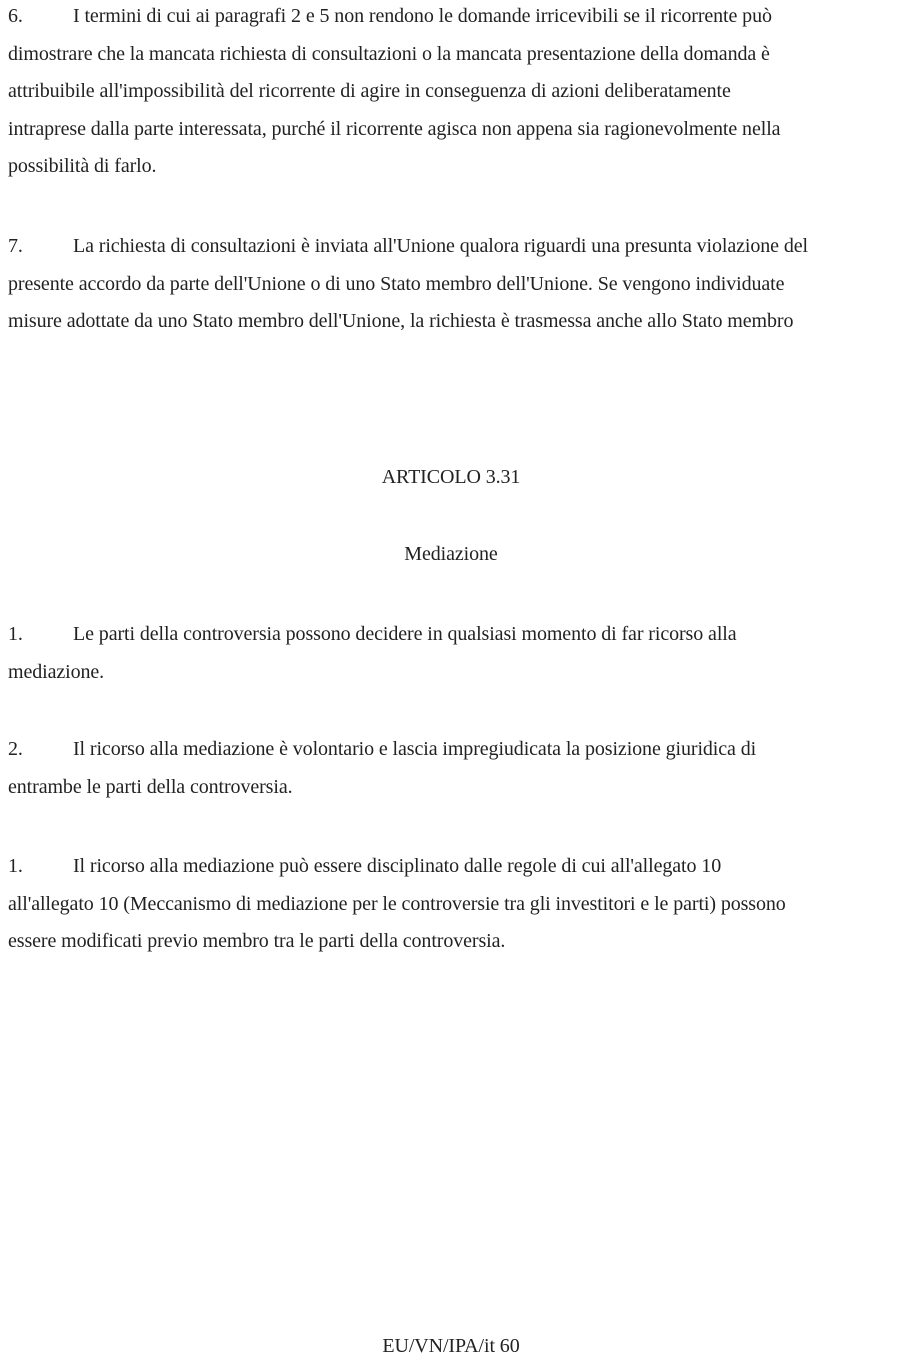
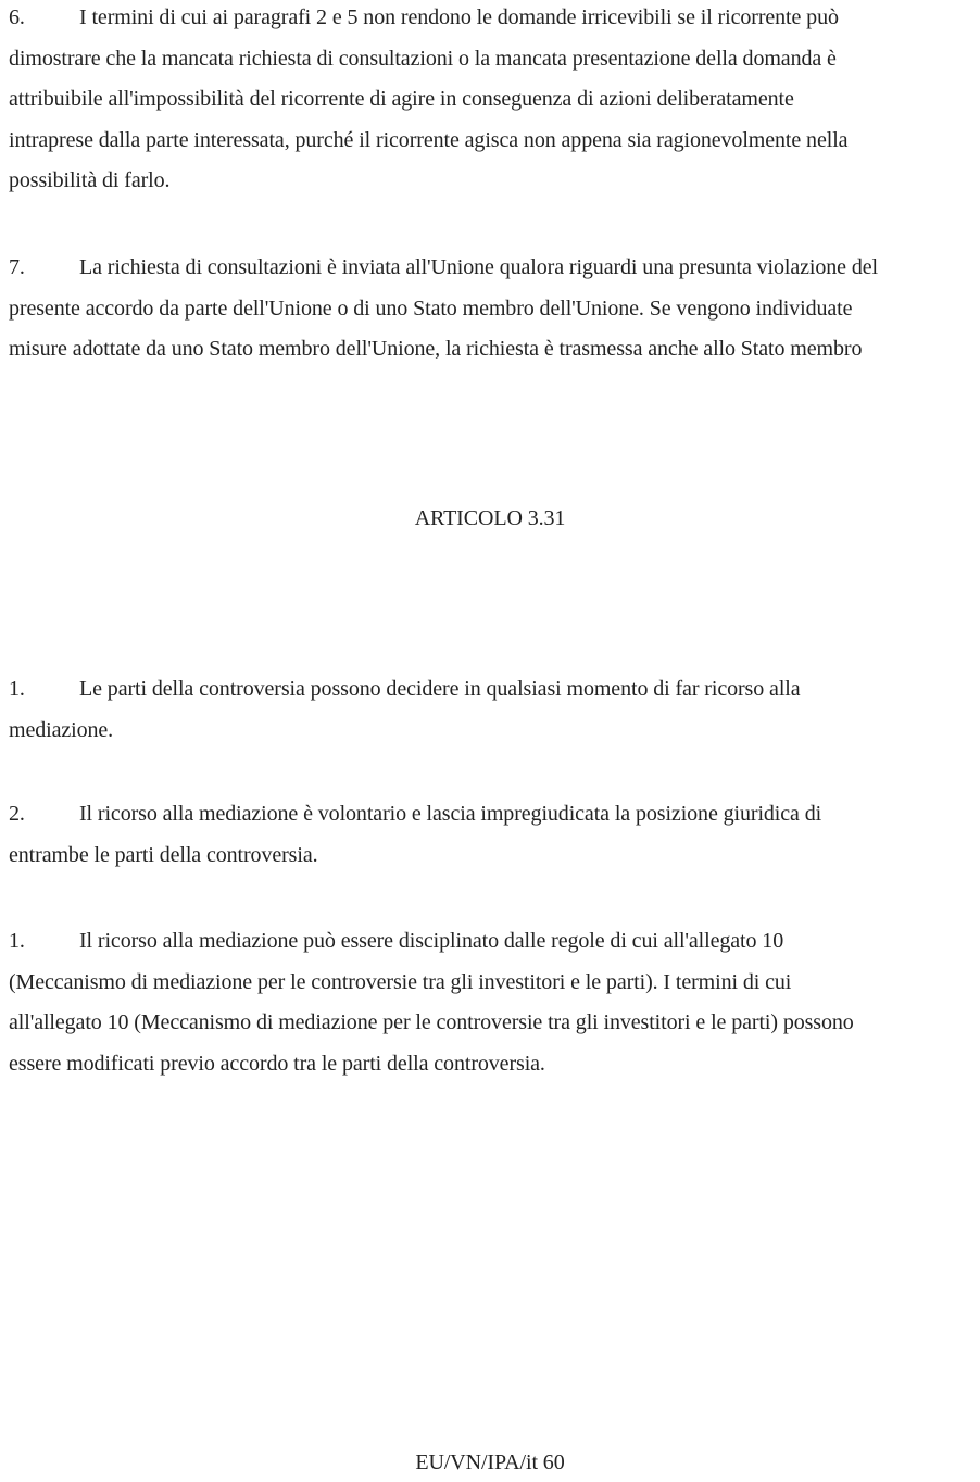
  6. I termini di cui ai paragrafi 2 e 5 non rendono le domande irricevibili se il ricorrente può
  dimostrare che la mancata richiesta di consultazioni o la mancata presentazione della domanda è
  attribuibile all'impossibilità del ricorrente di agire in conseguenza di azioni deliberatamente
  intraprese dalla parte interessata, purché il ricorrente agisca non appena sia ragionevolmente nella
  possibilità di farlo.
  7. La richiesta di consultazioni è inviata all'Unione qualora riguardi una presunta violazione del
  presente accordo da parte dell'Unione o di uno Stato membro dell'Unione. Se vengono individuate
  misure adottate da uno Stato membro dell'Unione, la richiesta è trasmessa anche allo Stato membro
  ARTICOLO 3.31
- Mediazione
  1. Le parti della controversia possono decidere in qualsiasi momento di far ricorso alla
  mediazione.
  2. Il ricorso alla mediazione è volontario e lascia impregiudicata la posizione giuridica di
  entrambe le parti della controversia.
  1. Il ricorso alla mediazione può essere disciplinato dalle regole di cui all'allegato 10
+ (Meccanismo di mediazione per le controversie tra gli investitori e le parti). I termini di cui
  all'allegato 10 (Meccanismo di mediazione per le controversie tra gli investitori e le parti) possono
- essere modificati previo membro tra le parti della controversia.
+ essere modificati previo accordo tra le parti della controversia.
  EU/VN/IPA/it 60
